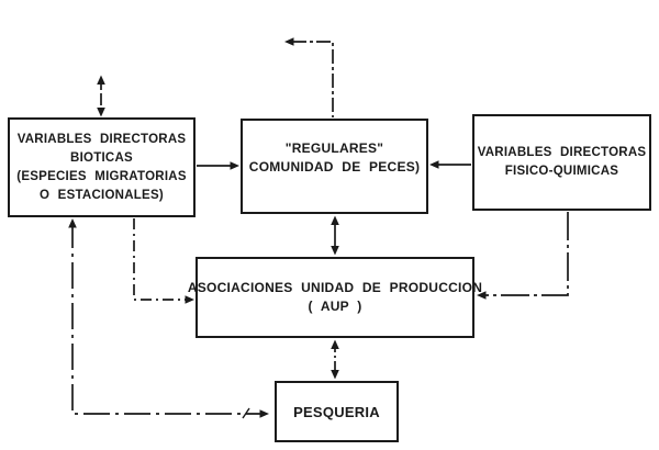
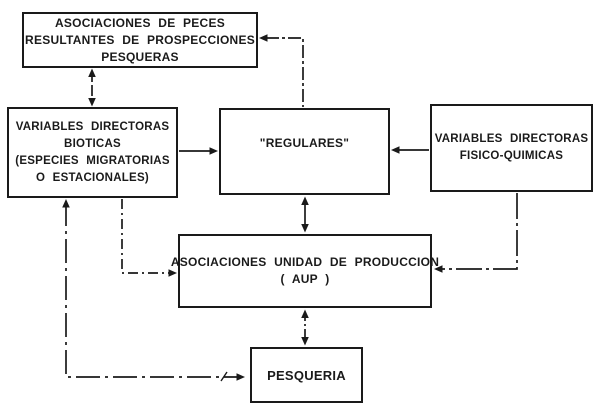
+ ASOCIACIONES DE PECES
+ RESULTANTES DE PROSPECCIONES
+ PESQUERAS
  VARIABLES DIRECTORAS
  BIOTICAS
  (ESPECIES MIGRATORIAS
  O ESTACIONALES)
  "REGULARES"
- COMUNIDAD DE PECES)
  VARIABLES DIRECTORAS
  FISICO-QUIMICAS
  ASOCIACIONES UNIDAD DE PRODUCCION
  ( AUP )
  PESQUERIA
